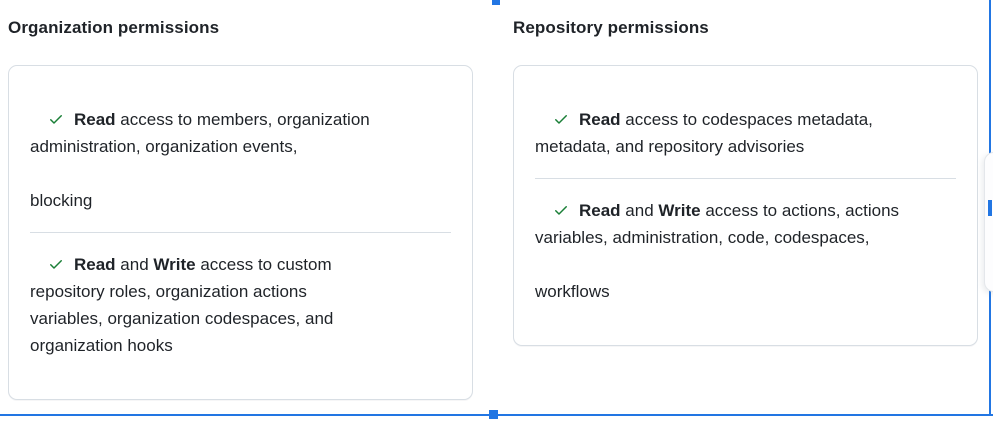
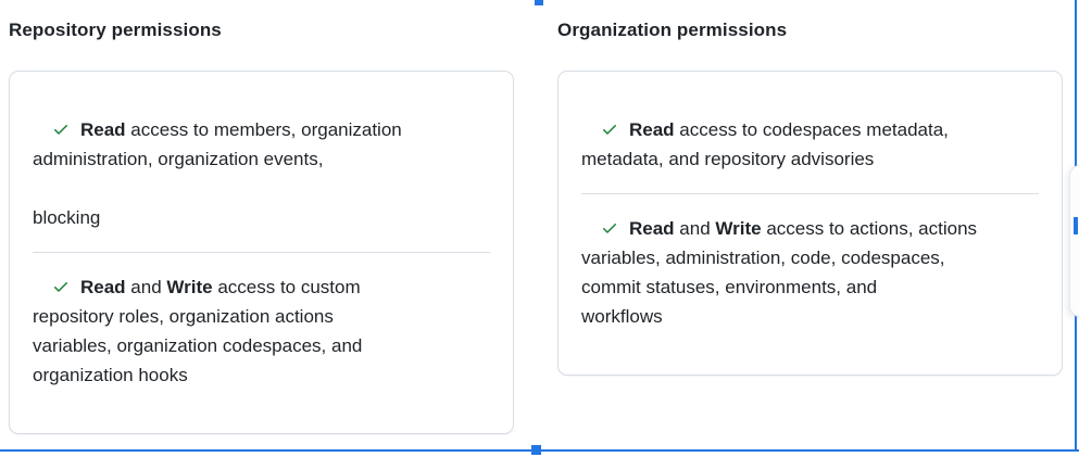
- Organization permissions
+ Repository permissions
  Read access to members, organization
  administration, organization events,
  blocking
  Read and Write access to custom
  repository roles, organization actions
  variables, organization codespaces, and
  organization hooks
- Repository permissions
+ Organization permissions
  Read access to codespaces metadata,
  metadata, and repository advisories
  Read and Write access to actions, actions
  variables, administration, code, codespaces,
+ commit statuses, environments, and
  workflows
